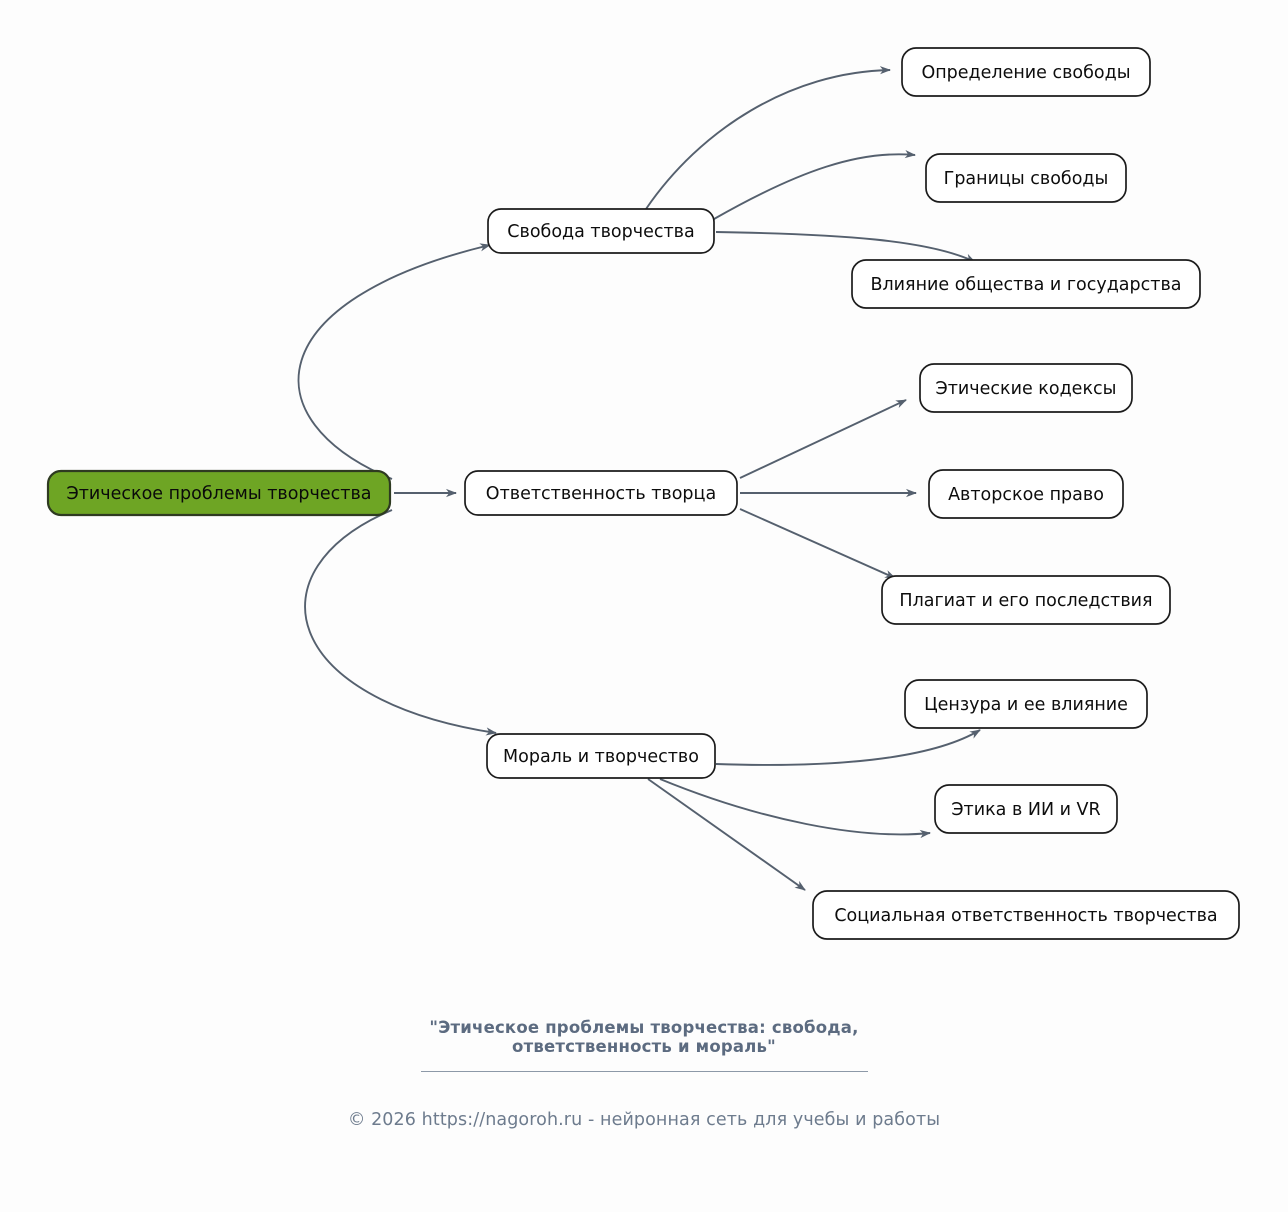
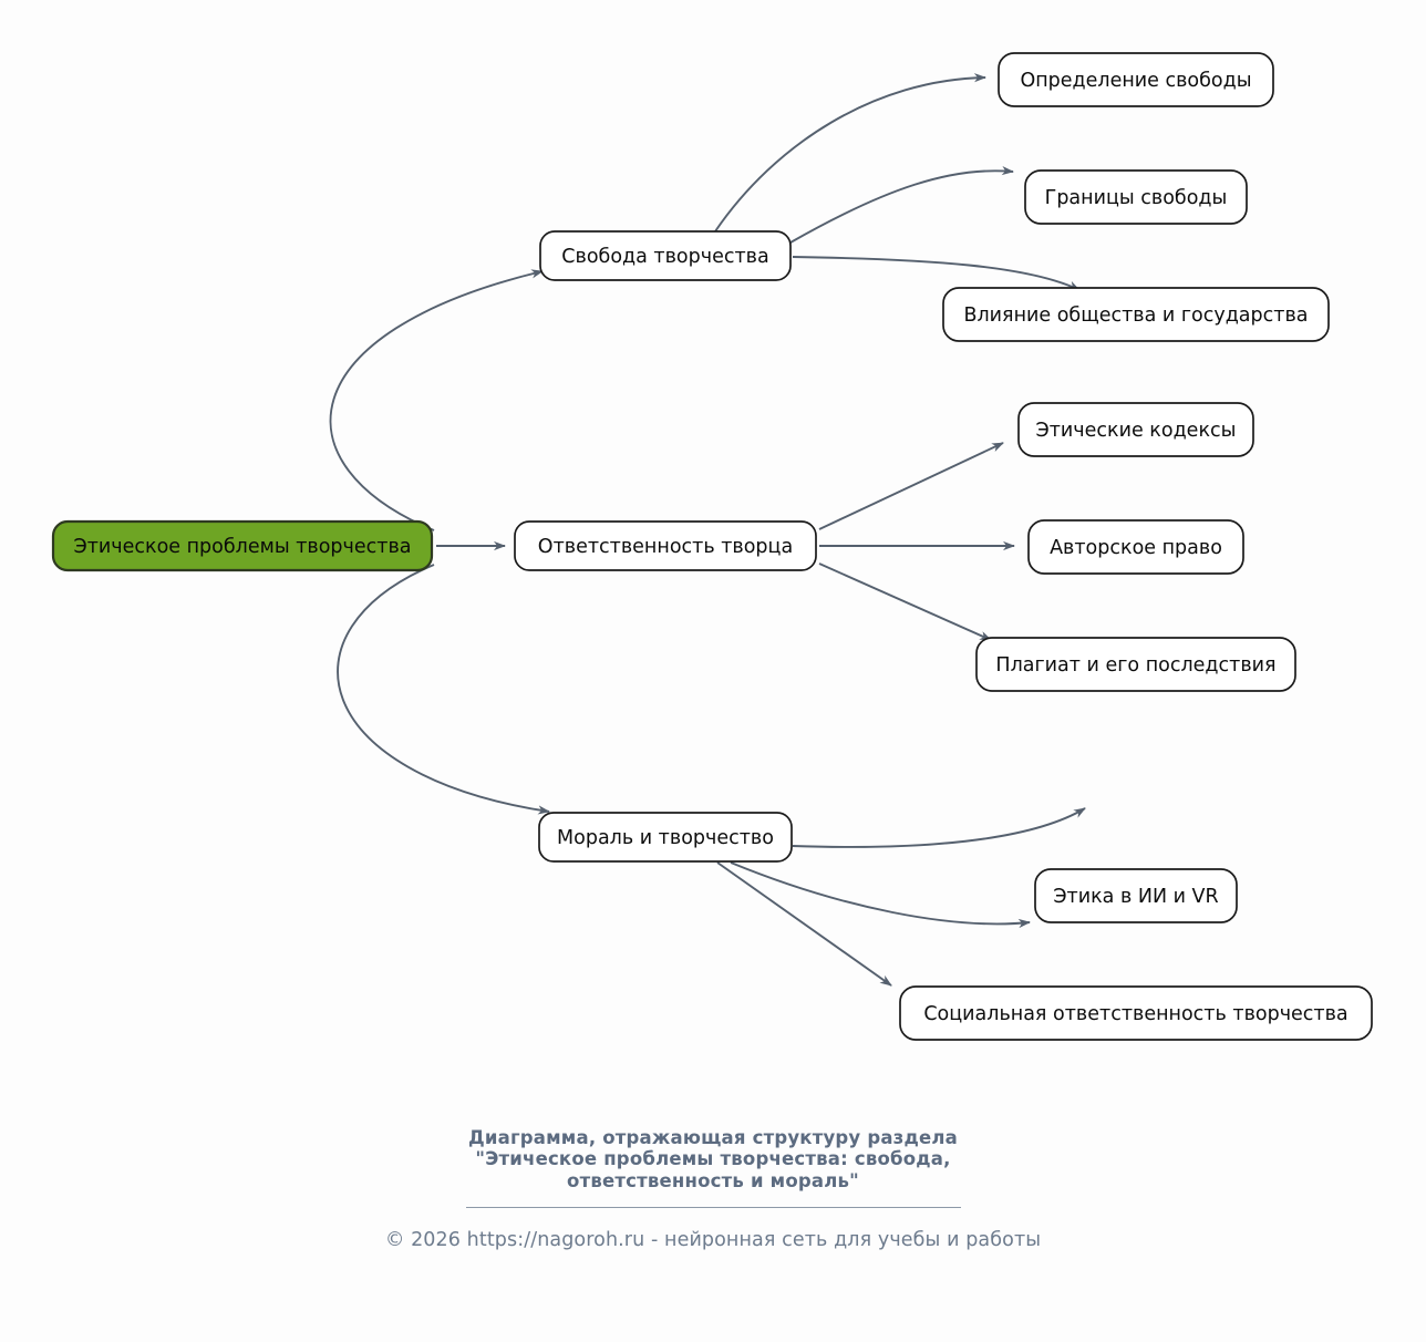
  Этическое проблемы творчества
  Свобода творчества
  Определение свободы
  Границы свободы
  Влияние общества и государства
  Ответственность творца
  Этические кодексы
  Авторское право
  Плагиат и его последствия
  Мораль и творчество
- Цензура и ее влияние
  Этика в ИИ и VR
  Социальная ответственность творчества
+ Диаграмма, отражающая структуру раздела
  "Этическое проблемы творчества: свобода,
  ответственность и мораль"
  © 2026 https://nagoroh.ru - нейронная сеть для учебы и работы
